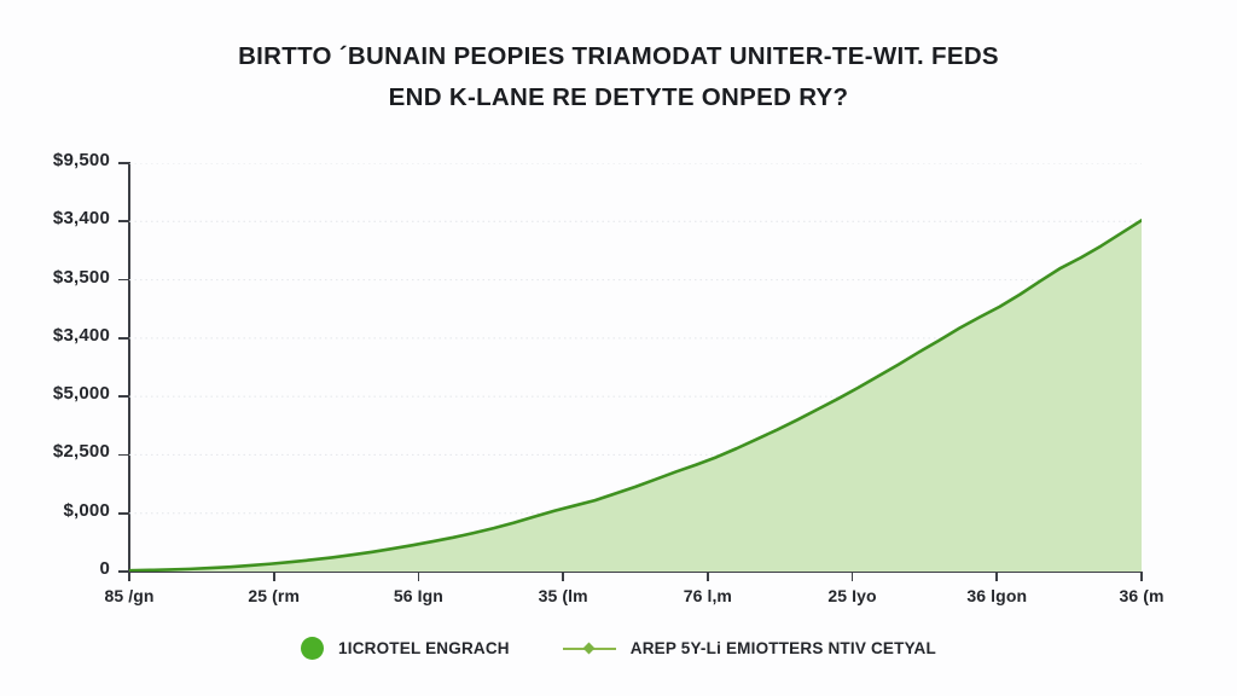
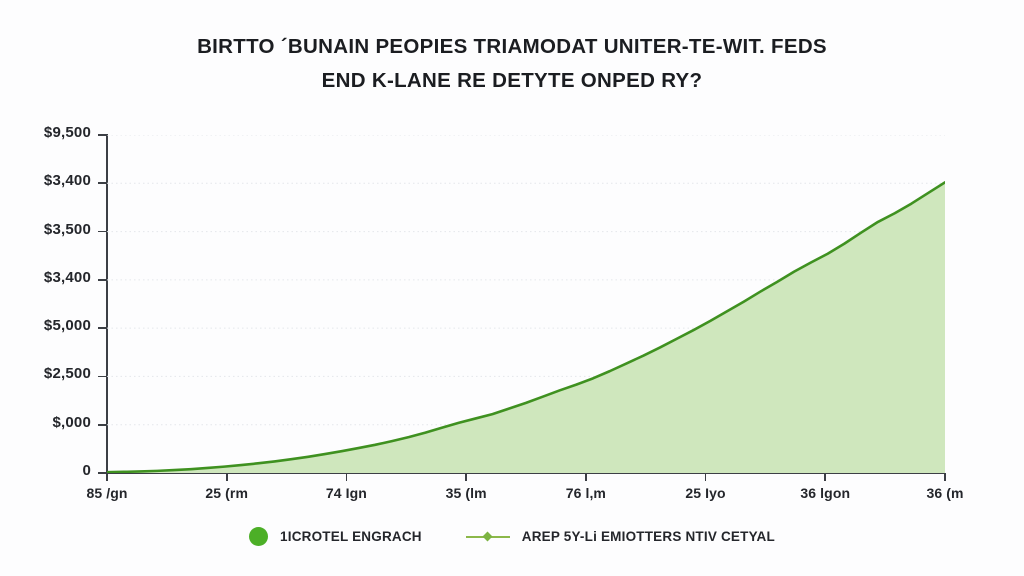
  BIRTTO ´BUNAIN PEOPIES TRIAMODAT UNITER-TE-WIT. FEDS
  END K-LANE RE DETYTE ONPED RY?
  0
  $,000
  $2,500
  $5,000
  $3,400
  $3,500
  $3,400
  $9,500
  85 /gn
  25 (rm
- 56 Ign
+ 74 Ign
  35 (lm
  76 l,m
  25 Iyo
  36 lgon
  36 (m
  1ICROTEL ENGRACH
  AREP 5Y-Li EMIOTTERS NTIV CETYAL
